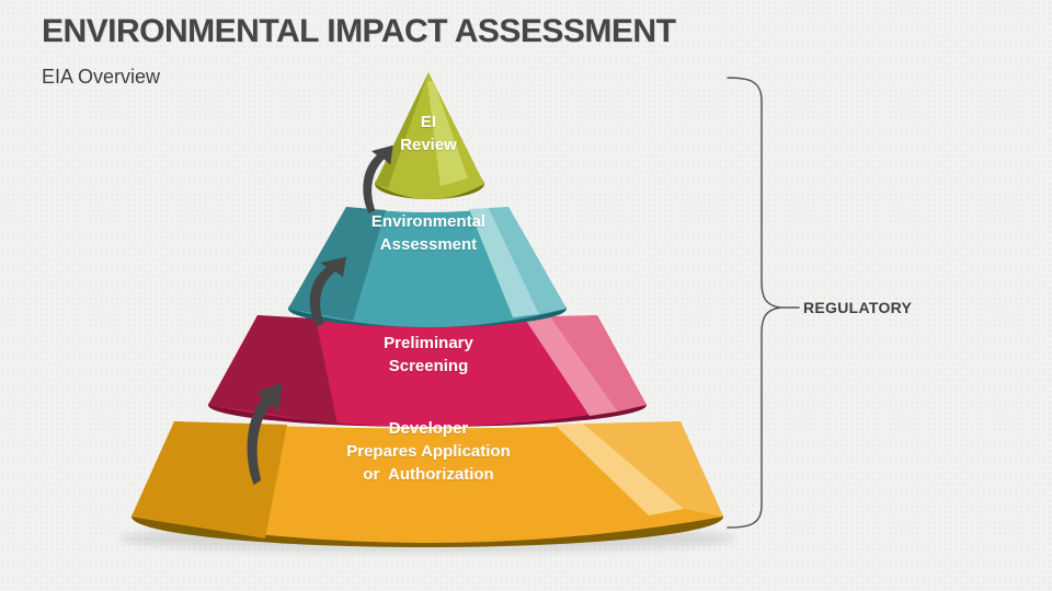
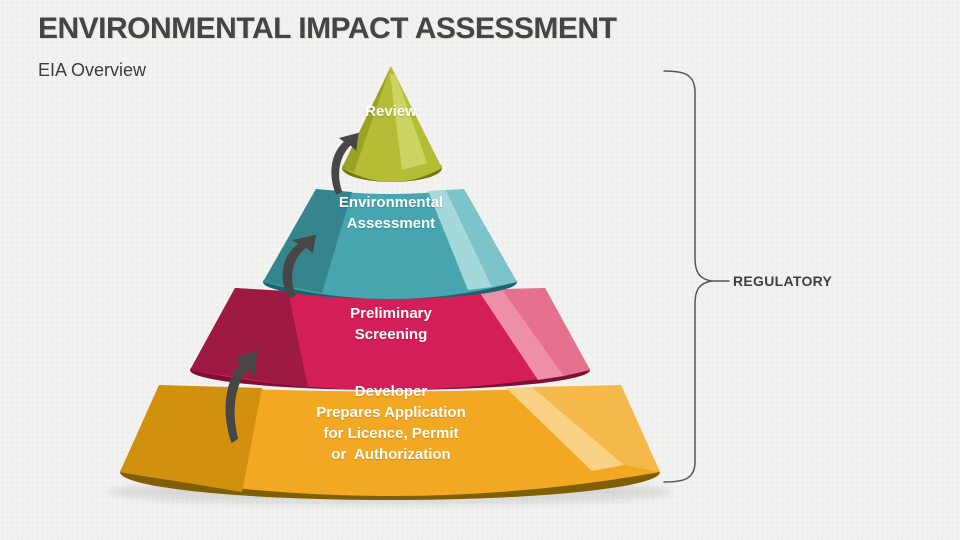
  ENVIRONMENTAL IMPACT ASSESSMENT
  EIA Overview
- EI
  Review
  Environmental
  Assessment
  Preliminary
  Screening
  Developer
  Prepares Application
+ for Licence, Permit
  or Authorization
  REGULATORY
